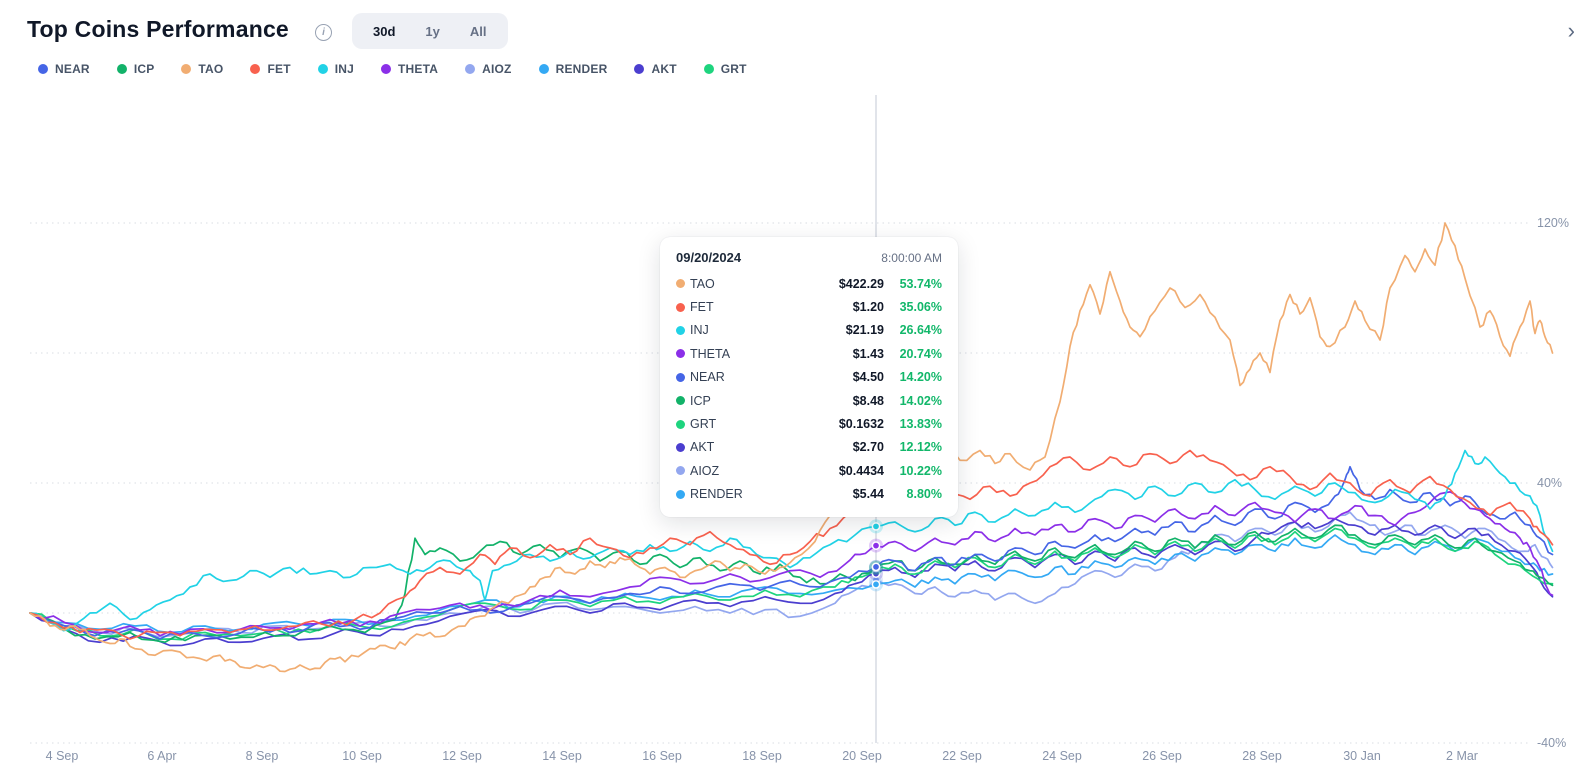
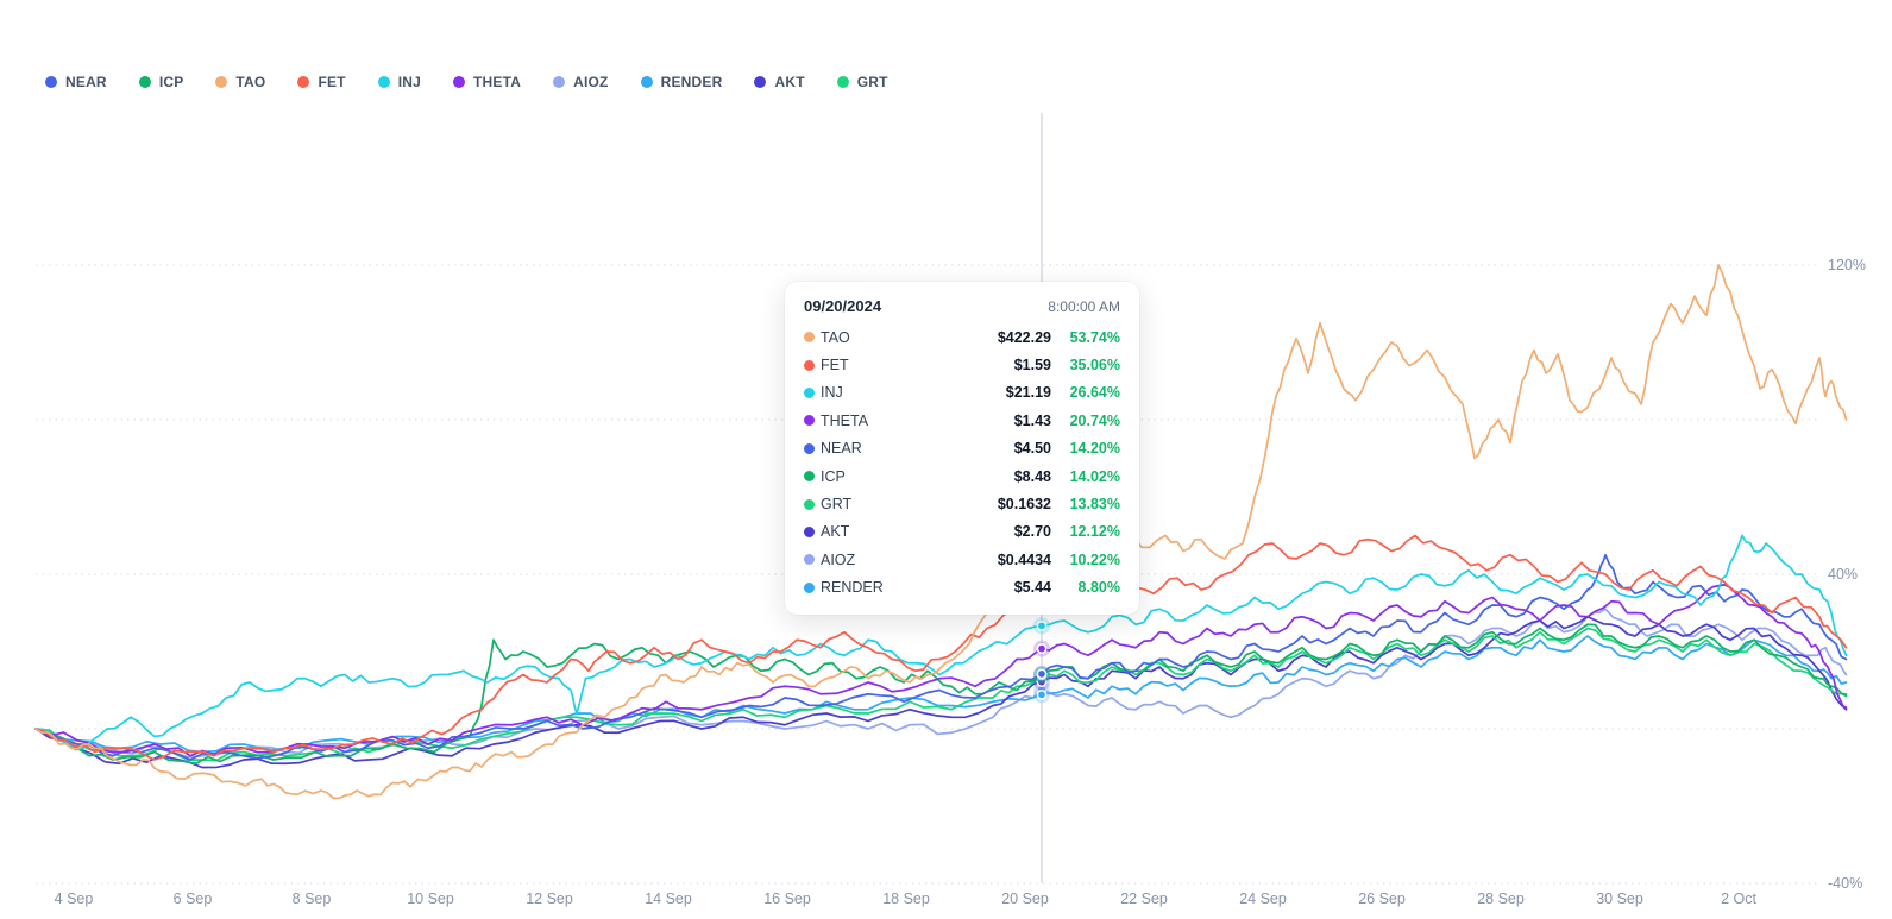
  120%
  40%
  -40%
  4 Sep
- 6 Apr
+ 6 Sep
  8 Sep
  10 Sep
  12 Sep
  14 Sep
  16 Sep
  18 Sep
  20 Sep
  22 Sep
  24 Sep
  26 Sep
  28 Sep
- 30 Jan
+ 30 Sep
- 2 Mar
+ 2 Oct
- Top Coins Performance
- i
- 30d
- 1y
- All
- ›
  NEAR
  ICP
  TAO
  FET
  INJ
  THETA
  AIOZ
  RENDER
  AKT
  GRT
  09/20/2024
  8:00:00 AM
  TAO
  $422.29
  53.74%
  FET
- $1.20
+ $1.59
  35.06%
  INJ
  $21.19
  26.64%
  THETA
  $1.43
  20.74%
  NEAR
  $4.50
  14.20%
  ICP
  $8.48
  14.02%
  GRT
  $0.1632
  13.83%
  AKT
  $2.70
  12.12%
  AIOZ
  $0.4434
  10.22%
  RENDER
  $5.44
  8.80%
